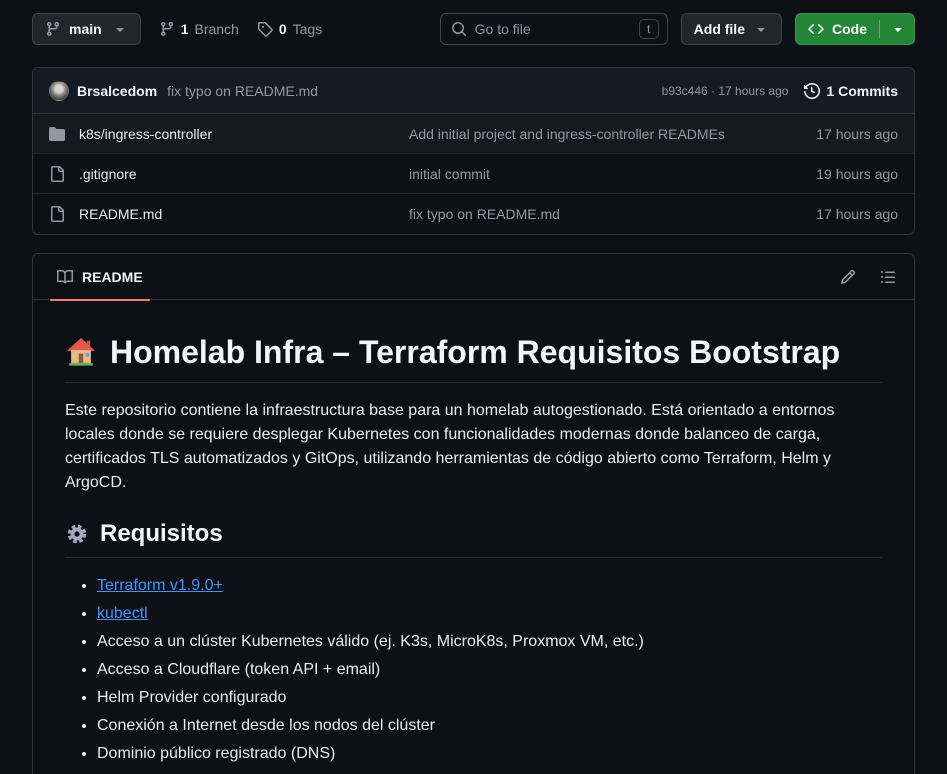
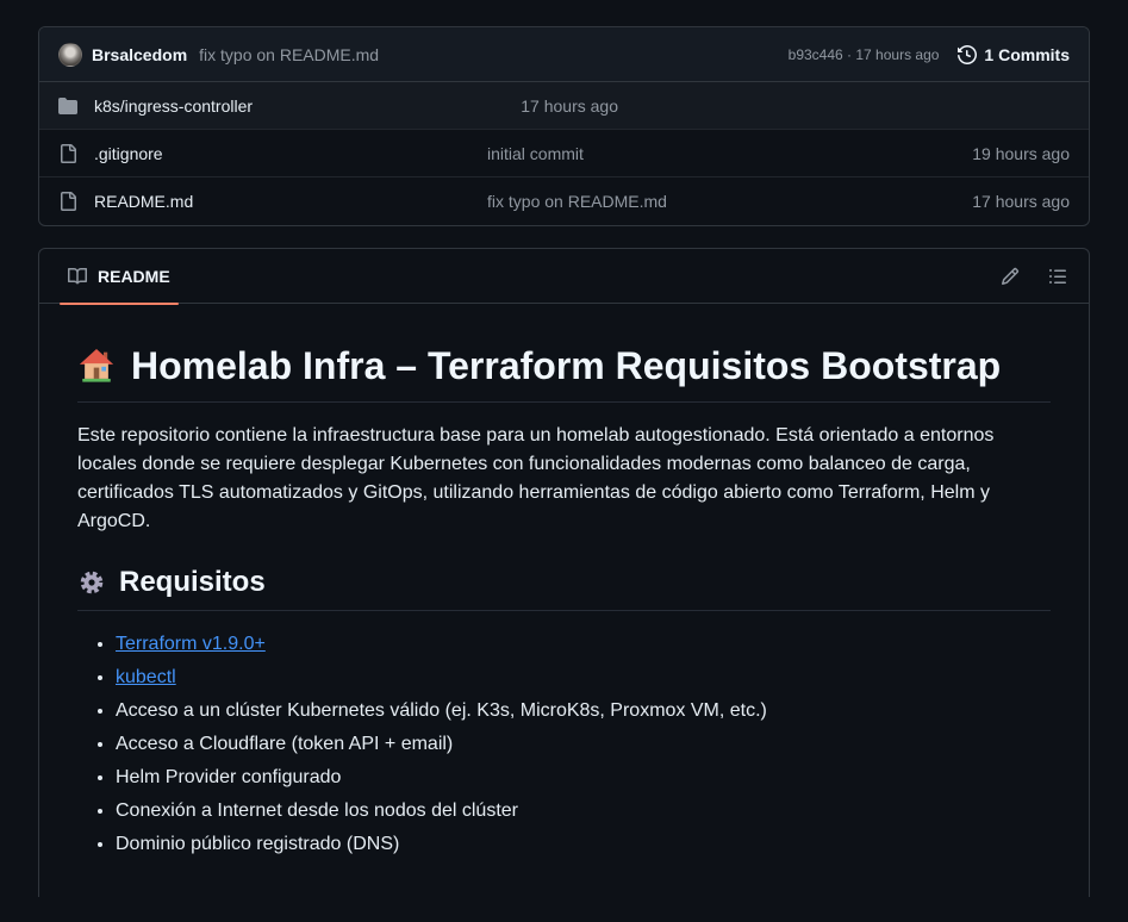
- main
- 1
- Branch
- 0
- Tags
- Go to file
- t
- Add file
- Code
  Brsalcedom
  fix typo on README.md
  b93c446 · 17 hours ago
  1 Commits
  k8s/ingress-controller
- Add initial project and ingress-controller READMEs
  17 hours ago
  .gitignore
  initial commit
  19 hours ago
  README.md
  fix typo on README.md
  17 hours ago
  README
  Homelab Infra – Terraform Requisitos Bootstrap
- Este repositorio contiene la infraestructura base para un homelab autogestionado. Está orientado a entornos locales donde se requiere desplegar Kubernetes con funcionalidades modernas donde balanceo de carga, certificados TLS automatizados y GitOps, utilizando herramientas de código abierto como Terraform, Helm y ArgoCD.
+ Este repositorio contiene la infraestructura base para un homelab autogestionado. Está orientado a entornos locales donde se requiere desplegar Kubernetes con funcionalidades modernas como balanceo de carga, certificados TLS automatizados y GitOps, utilizando herramientas de código abierto como Terraform, Helm y ArgoCD.
  Requisitos
  Terraform v1.9.0+
  kubectl
  Acceso a un clúster Kubernetes válido (ej. K3s, MicroK8s, Proxmox VM, etc.)
  Acceso a Cloudflare (token API + email)
  Helm Provider configurado
  Conexión a Internet desde los nodos del clúster
  Dominio público registrado (DNS)
